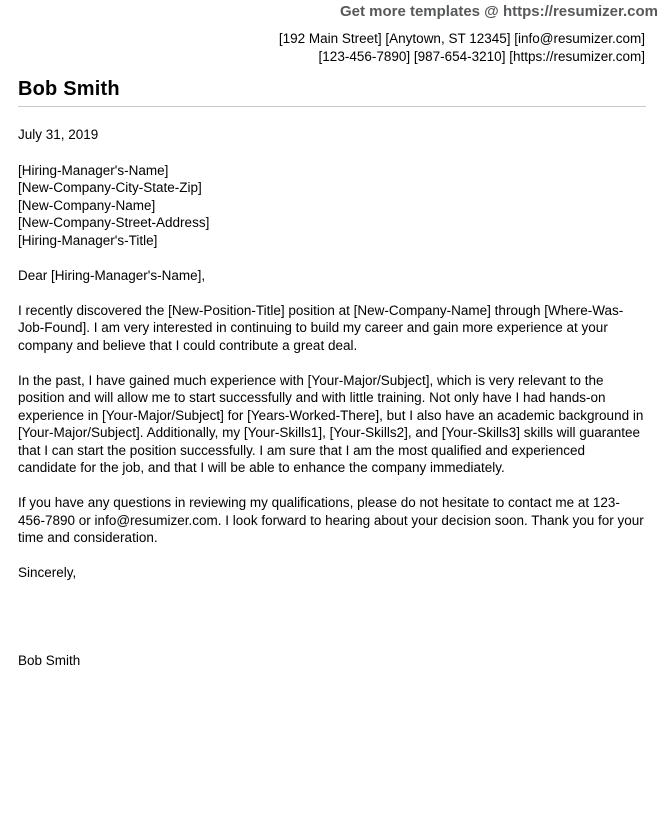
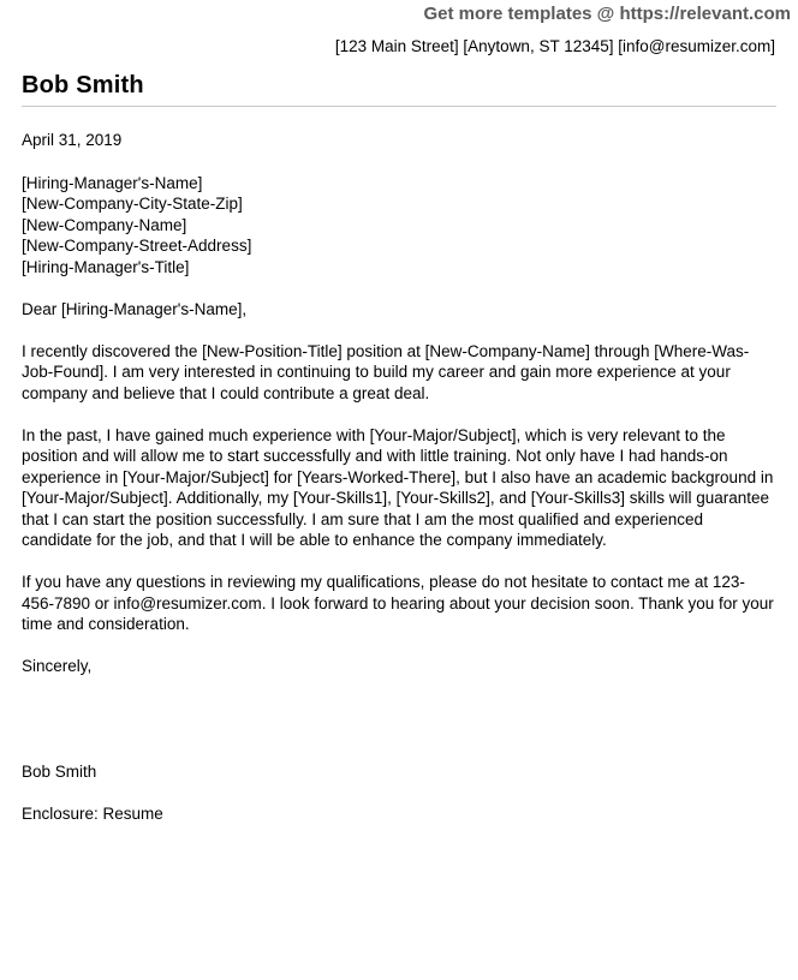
- Get more templates @ https://resumizer.com
+ Get more templates @ https://relevant.com
- [192 Main Street] [Anytown, ST 12345] [info@resumizer.com]
+ [123 Main Street] [Anytown, ST 12345] [info@resumizer.com]
- [123-456-7890] [987-654-3210] [https://resumizer.com]
  Bob Smith
- July 31, 2019
+ April 31, 2019
  [Hiring-Manager's-Name]
  [New-Company-City-State-Zip]
  [New-Company-Name]
  [New-Company-Street-Address]
  [Hiring-Manager's-Title]
  Dear [Hiring-Manager's-Name],
  I recently discovered the [New-Position-Title] position at [New-Company-Name] through [Where-Was-Job-Found]. I am very interested in continuing to build my career and gain more experience at your company and believe that I could contribute a great deal.
  In the past, I have gained much experience with [Your-Major/Subject], which is very relevant to the position and will allow me to start successfully and with little training. Not only have I had hands-on experience in [Your-Major/Subject] for [Years-Worked-There], but I also have an academic background in [Your-Major/Subject]. Additionally, my [Your-Skills1], [Your-Skills2], and [Your-Skills3] skills will guarantee that I can start the position successfully. I am sure that I am the most qualified and experienced candidate for the job, and that I will be able to enhance the company immediately.
  If you have any questions in reviewing my qualifications, please do not hesitate to contact me at 123-456-7890 or info@resumizer.com. I look forward to hearing about your decision soon. Thank you for your time and consideration.
  Sincerely,
  Bob Smith
+ Enclosure: Resume
